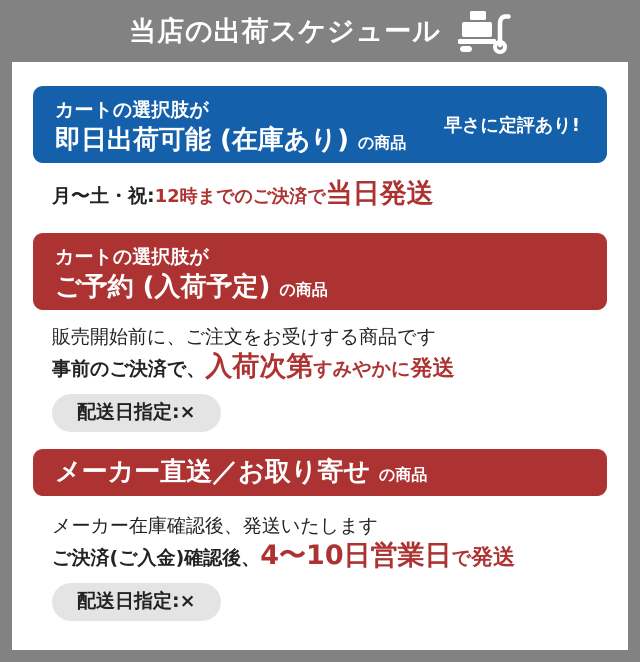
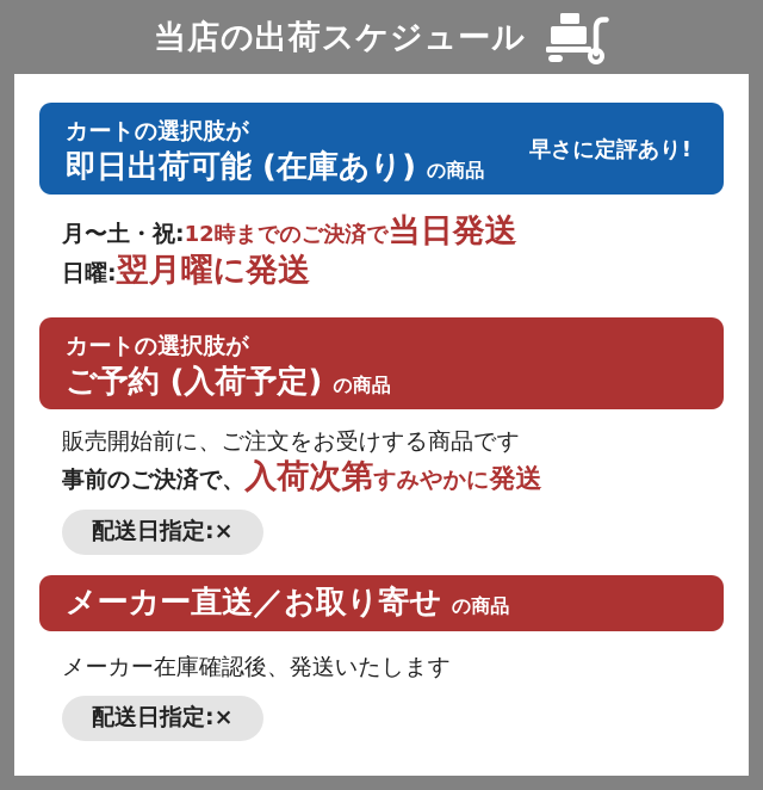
  当店の出荷スケジュール
  カートの選択肢が
  即日出荷可能 (在庫あり) の商品
  早さに定評あり!
  月〜土・祝:12時までのご決済で当日発送
+ 日曜:翌月曜に発送
  カートの選択肢が
  ご予約 (入荷予定) の商品
  販売開始前に、ご注文をお受けする商品です
  事前のご決済で、入荷次第すみやかに発送
  配送日指定:×
  メーカー直送／お取り寄せ
  の商品
  メーカー在庫確認後、発送いたします
- ご決済(ご入金)確認後、4〜10日営業日で発送
  配送日指定:×
